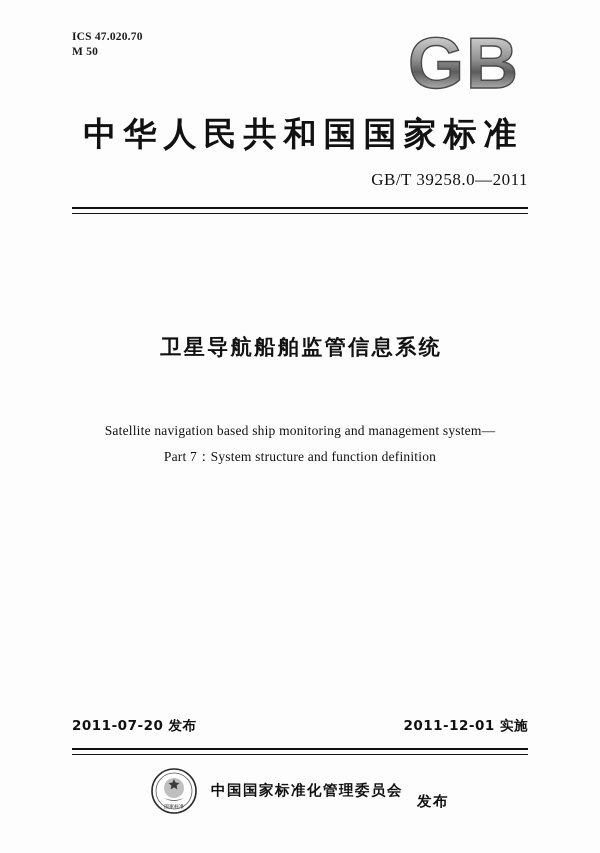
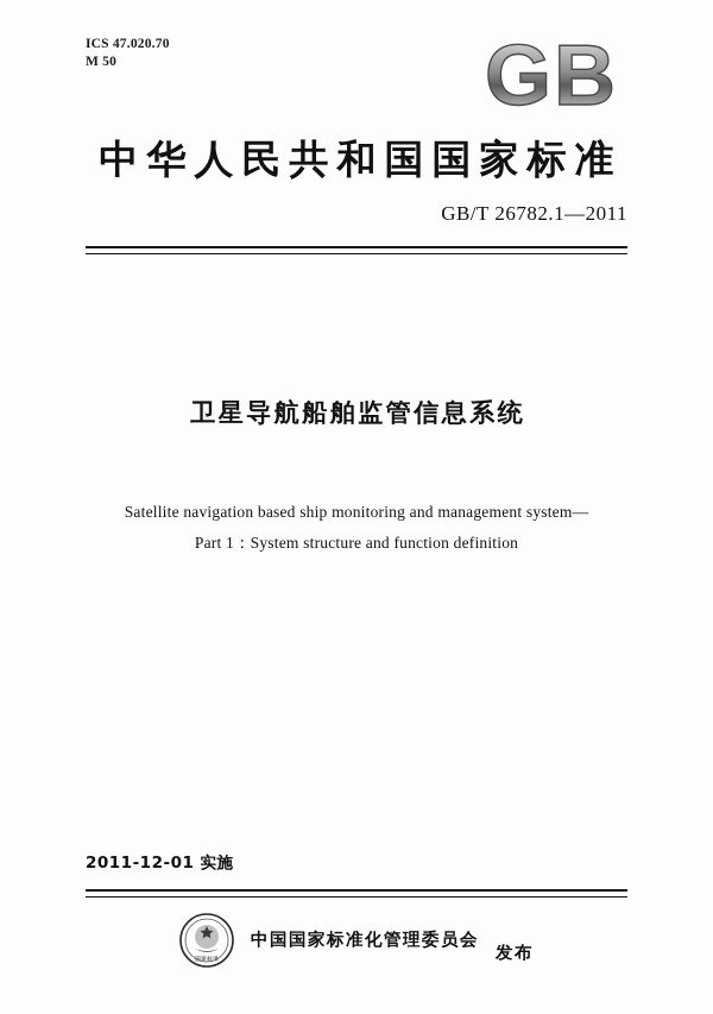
  ICS 47.020.70
  M 50
  GB
  中华人民共和国国家标准
- GB/T 39258.0—2011
+ GB/T 26782.1—2011
  卫星导航船舶监管信息系统
  Satellite navigation based ship monitoring and management system—
- Part 7：System structure and function definition
+ Part 1：System structure and function definition
- 2011-07-20 发布
  2011-12-01 实施
  中国国家标准化管理委员会
  发布
